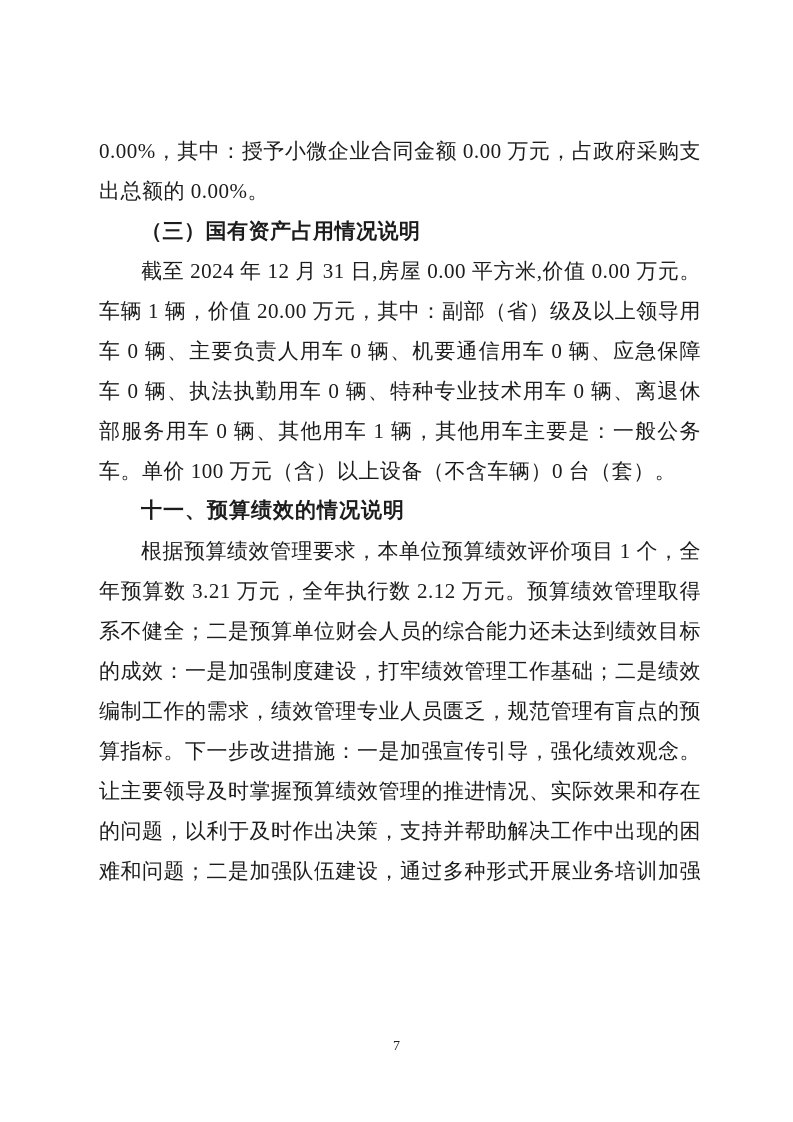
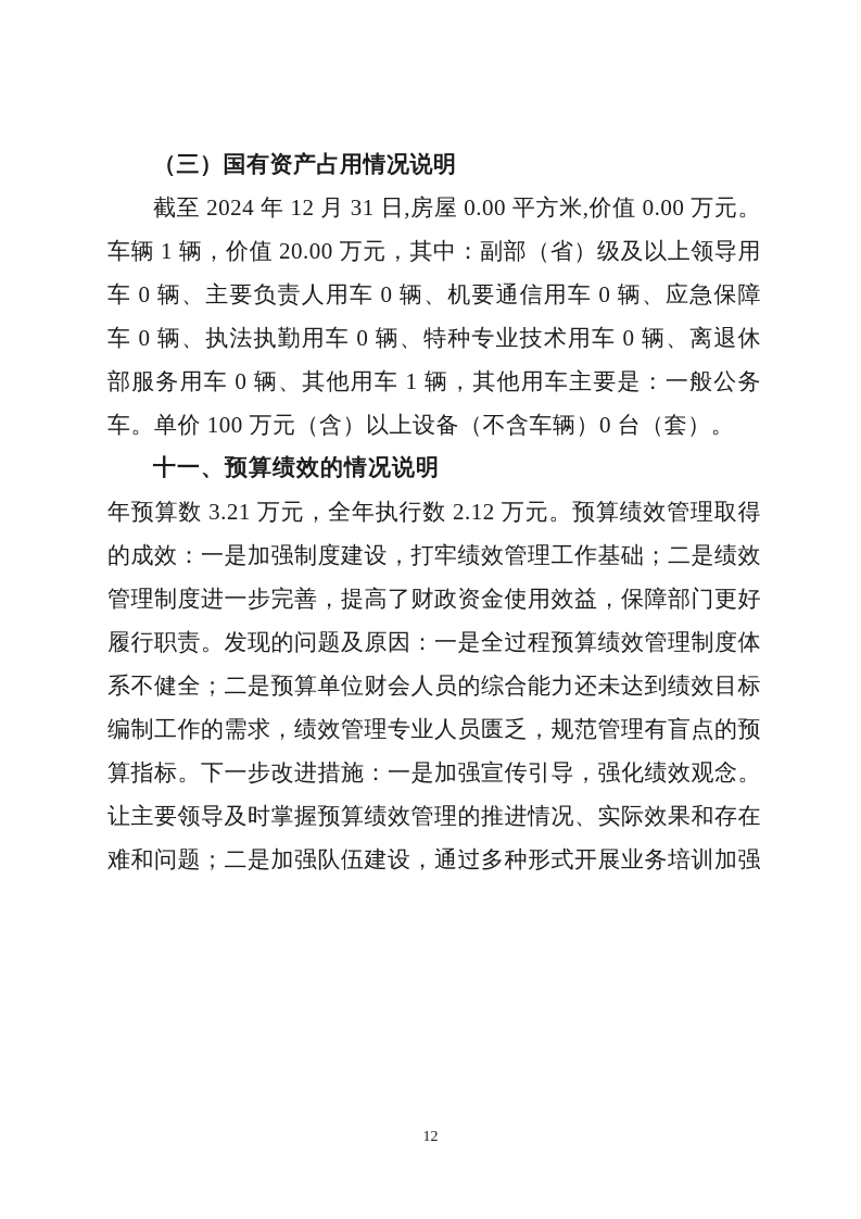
- 0.00%，其中：授予小微企业合同金额 0.00 万元，占政府采购支
- 出总额的 0.00%。
  （三）国有资产占用情况说明
  截至 2024 年 12 月 31 日,房屋 0.00 平方米,价值 0.00 万元。
  车辆 1 辆，价值 20.00 万元，其中：副部（省）级及以上领导用
  车 0 辆、主要负责人用车 0 辆、机要通信用车 0 辆、应急保障
  车 0 辆、执法执勤用车 0 辆、特种专业技术用车 0 辆、离退休
  部服务用车 0 辆、其他用车 1 辆，其他用车主要是：一般公务
  车。单价 100 万元（含）以上设备（不含车辆）0 台（套）。
  十一、预算绩效的情况说明
- 根据预算绩效管理要求，本单位预算绩效评价项目 1 个，全
  年预算数 3.21 万元，全年执行数 2.12 万元。预算绩效管理取得
- 系不健全；二是预算单位财会人员的综合能力还未达到绩效目标
+ 的成效：一是加强制度建设，打牢绩效管理工作基础；二是绩效
+ 管理制度进一步完善，提高了财政资金使用效益，保障部门更好
+ 履行职责。发现的问题及原因：一是全过程预算绩效管理制度体
- 的成效：一是加强制度建设，打牢绩效管理工作基础；二是绩效
+ 系不健全；二是预算单位财会人员的综合能力还未达到绩效目标
  编制工作的需求，绩效管理专业人员匮乏，规范管理有盲点的预
  算指标。下一步改进措施：一是加强宣传引导，强化绩效观念。
  让主要领导及时掌握预算绩效管理的推进情况、实际效果和存在
- 的问题，以利于及时作出决策，支持并帮助解决工作中出现的困
  难和问题；二是加强队伍建设，通过多种形式开展业务培训加强
- 7
+ 12
